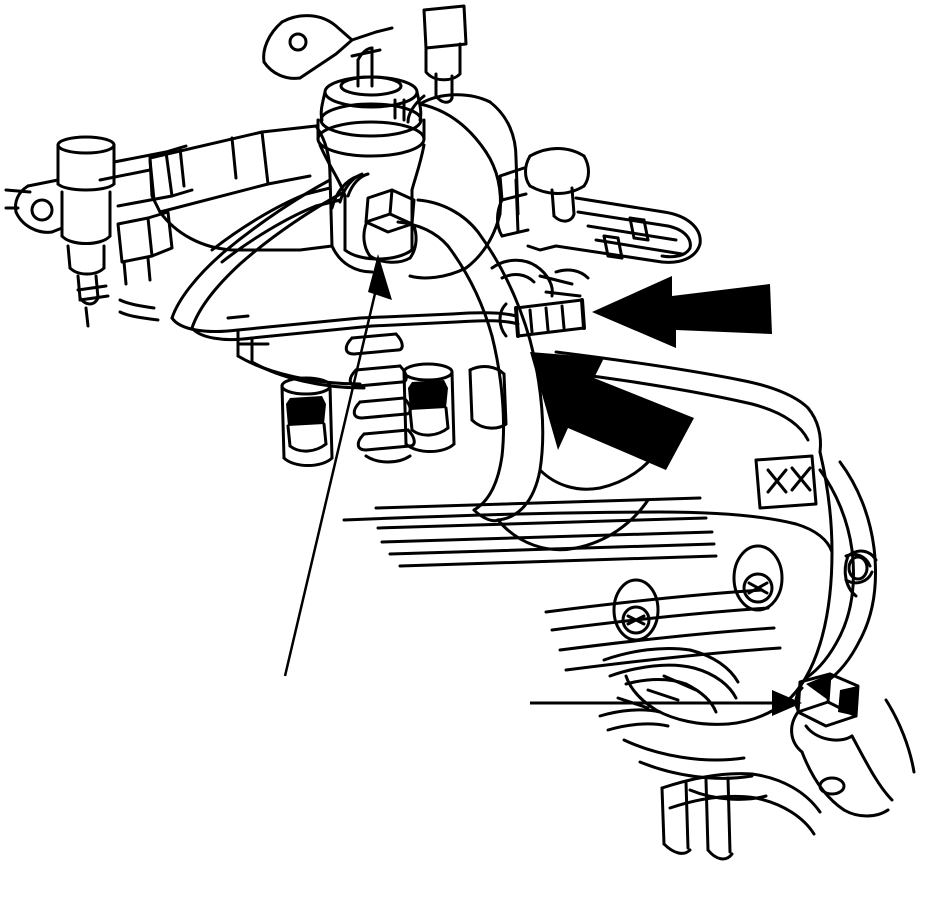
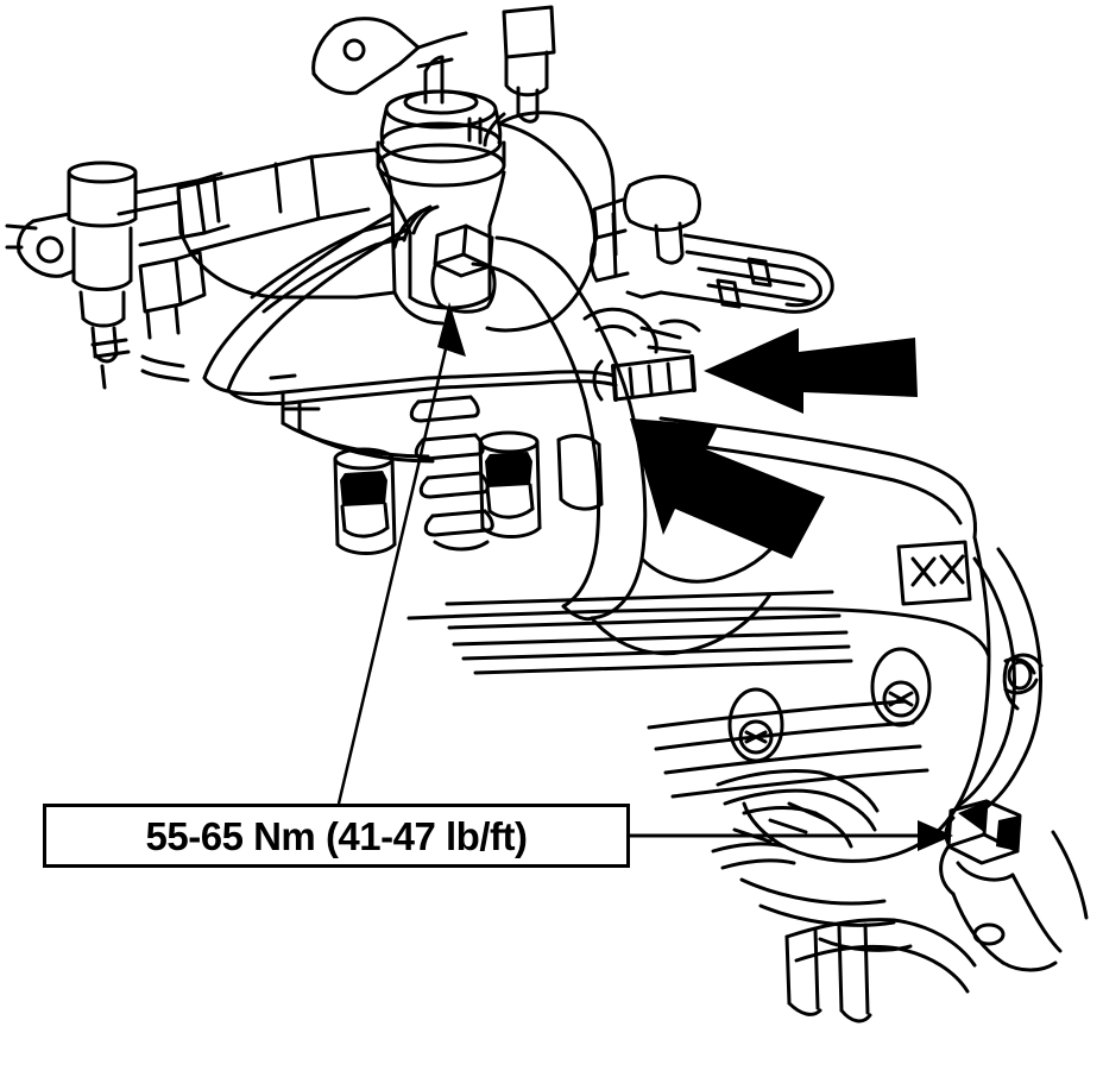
+ 55-65 Nm (41-47 lb/ft)
